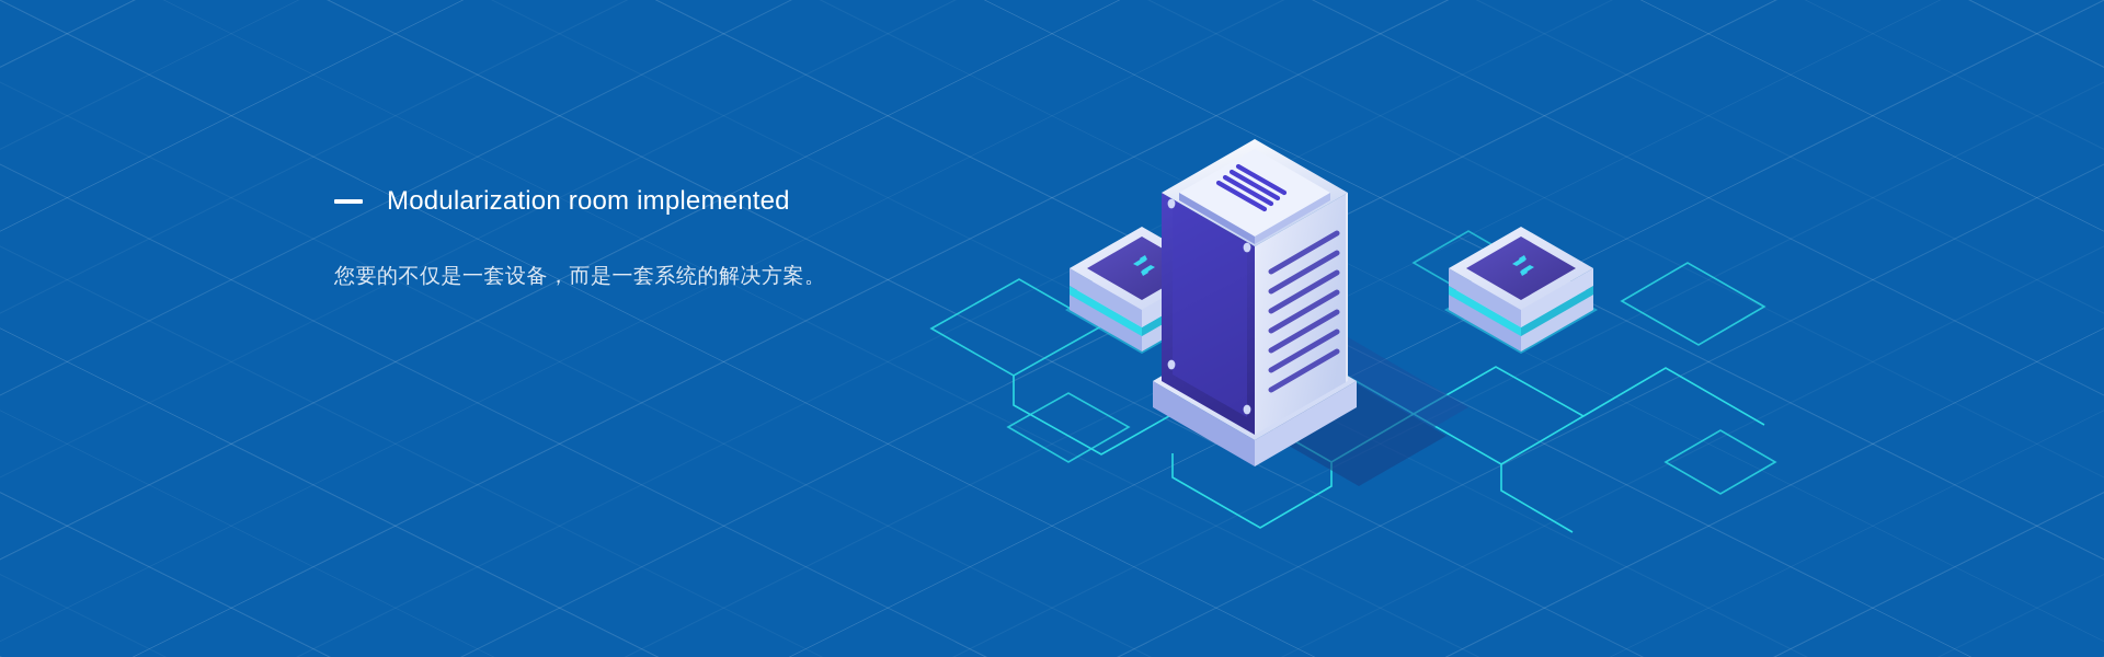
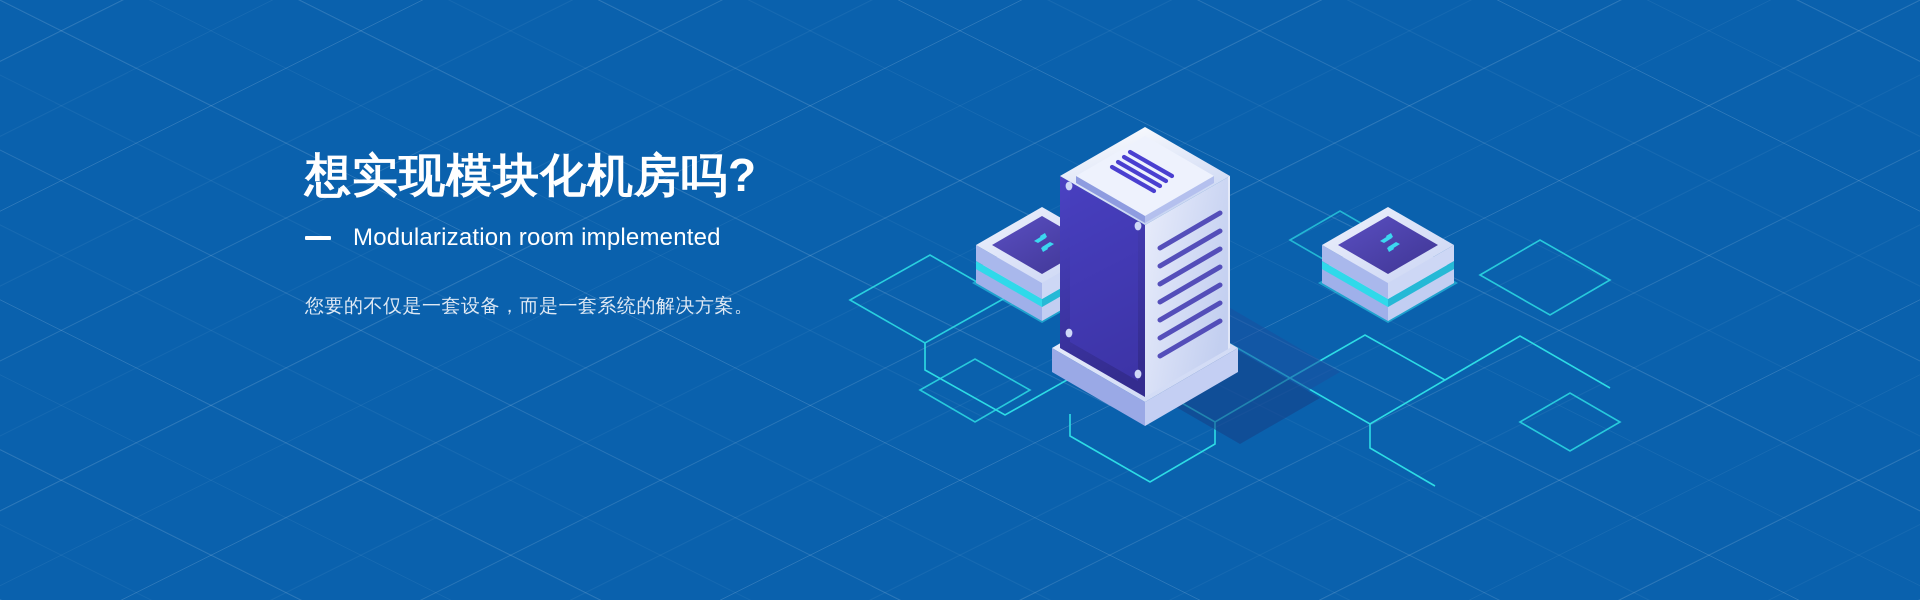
+ 想实现模块化机房吗?
  Modularization room implemented
  您要的不仅是一套设备，而是一套系统的解决方案。
